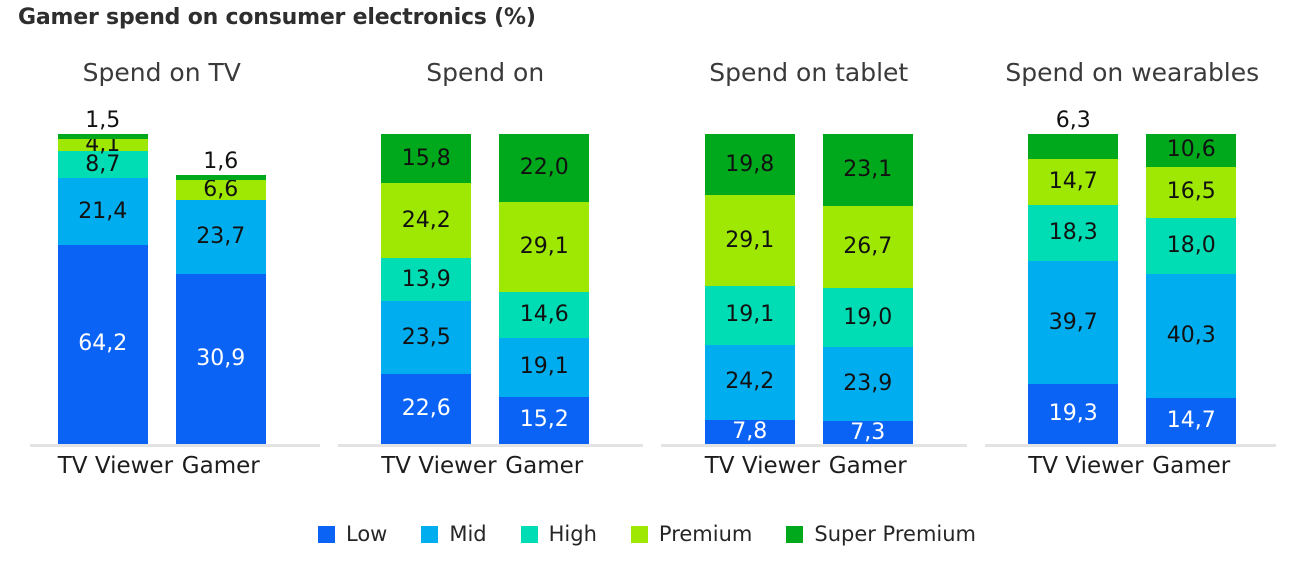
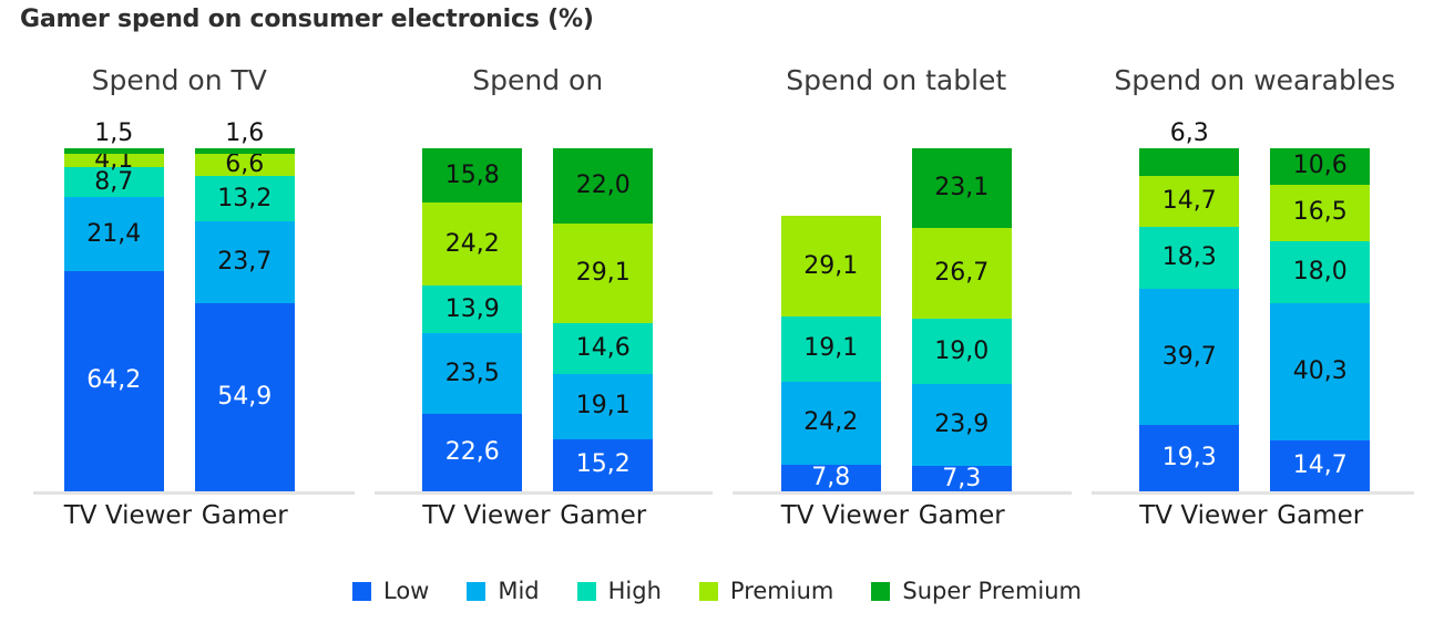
  Gamer spend on consumer electronics (%)
  Spend on TV
  64,2
  21,4
  8,7
  4,1
  1,5
- 30,9
+ 54,9
  23,7
+ 13,2
  6,6
  1,6
  TV Viewer
  Gamer
  Spend on
  22,6
  23,5
  13,9
  24,2
  15,8
  15,2
  19,1
  14,6
  29,1
  22,0
  TV Viewer
  Gamer
  Spend on tablet
  7,8
  24,2
  19,1
  29,1
- 19,8
  7,3
  23,9
  19,0
  26,7
  23,1
  TV Viewer
  Gamer
  Spend on wearables
  19,3
  39,7
  18,3
  14,7
  6,3
  14,7
  40,3
  18,0
  16,5
  10,6
  TV Viewer
  Gamer
  Low
  Mid
  High
  Premium
  Super Premium
